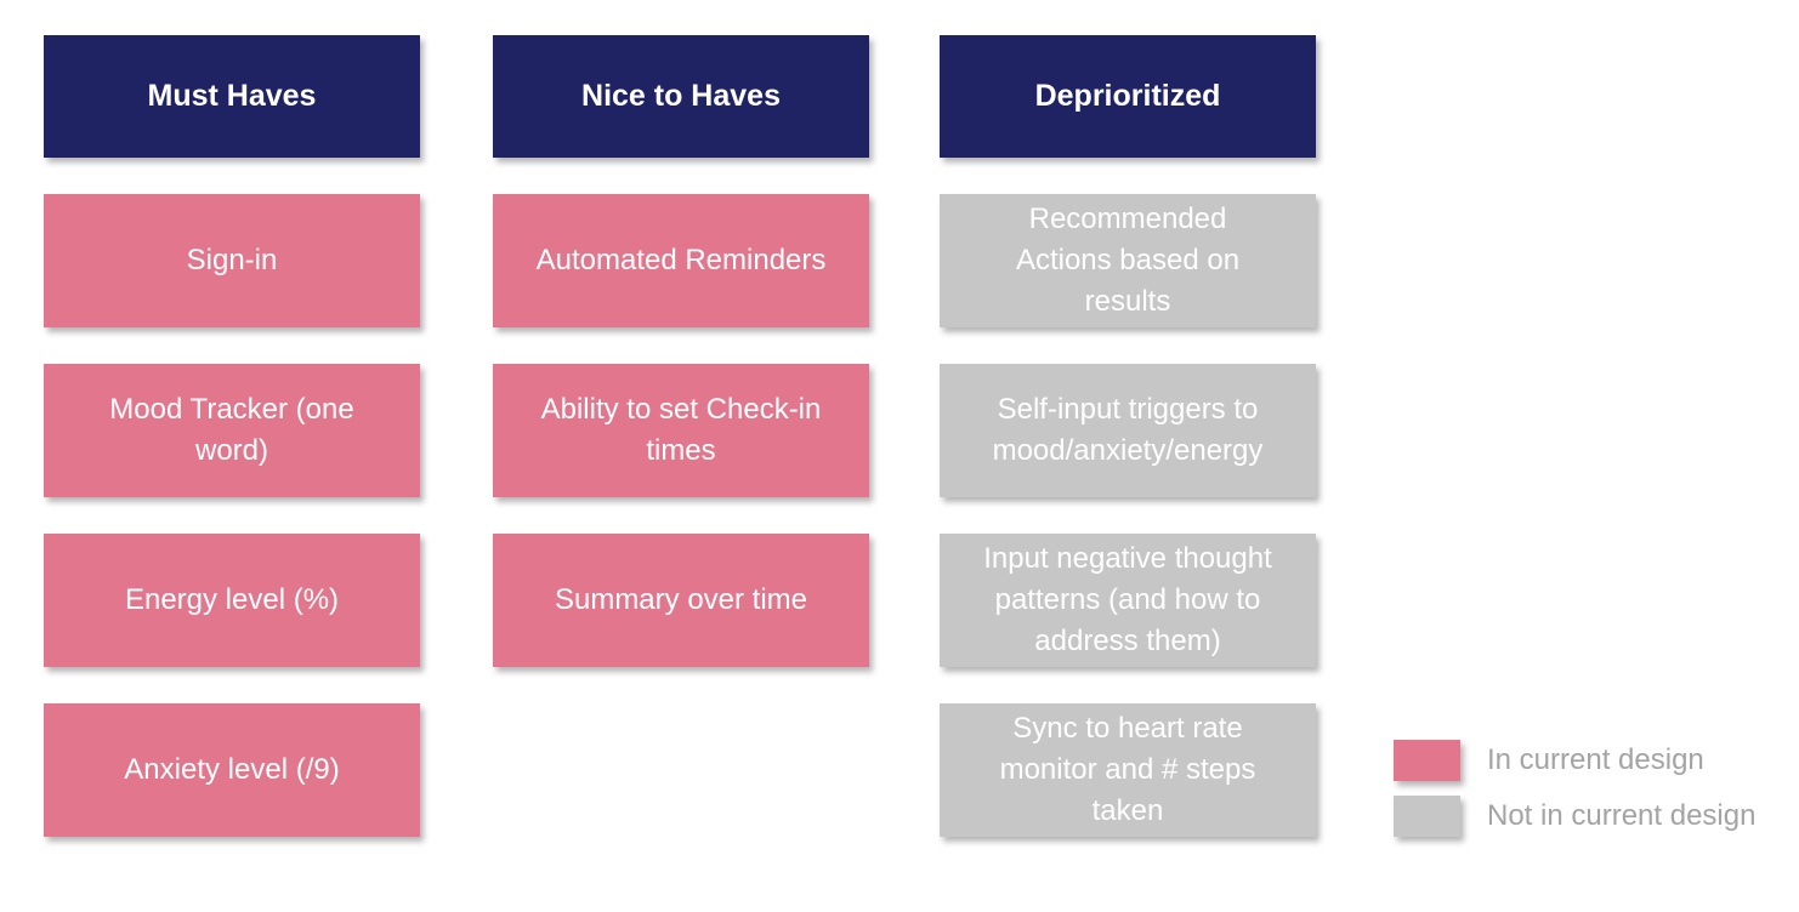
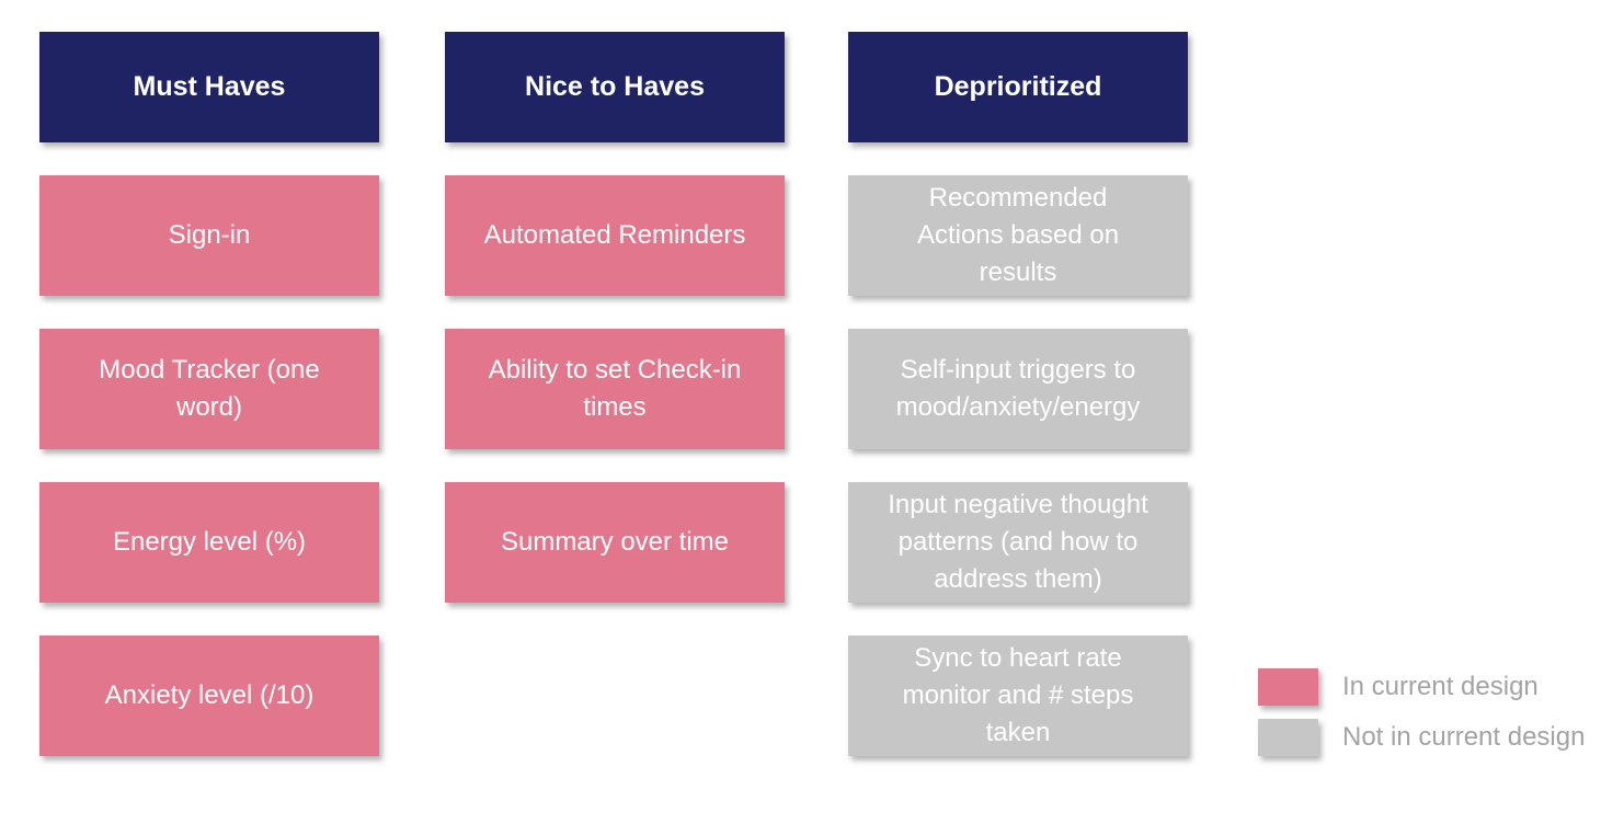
  Must Haves
  Sign-in
  Mood Tracker (one
  word)
  Energy level (%)
- Anxiety level (/9)
+ Anxiety level (/10)
  Nice to Haves
  Automated Reminders
  Ability to set Check-in
  times
  Summary over time
  Deprioritized
  Recommended
  Actions based on
  results
  Self-input triggers to
  mood/anxiety/energy
  Input negative thought
  patterns (and how to
  address them)
  Sync to heart rate
  monitor and # steps
  taken
  In current design
  Not in current design
